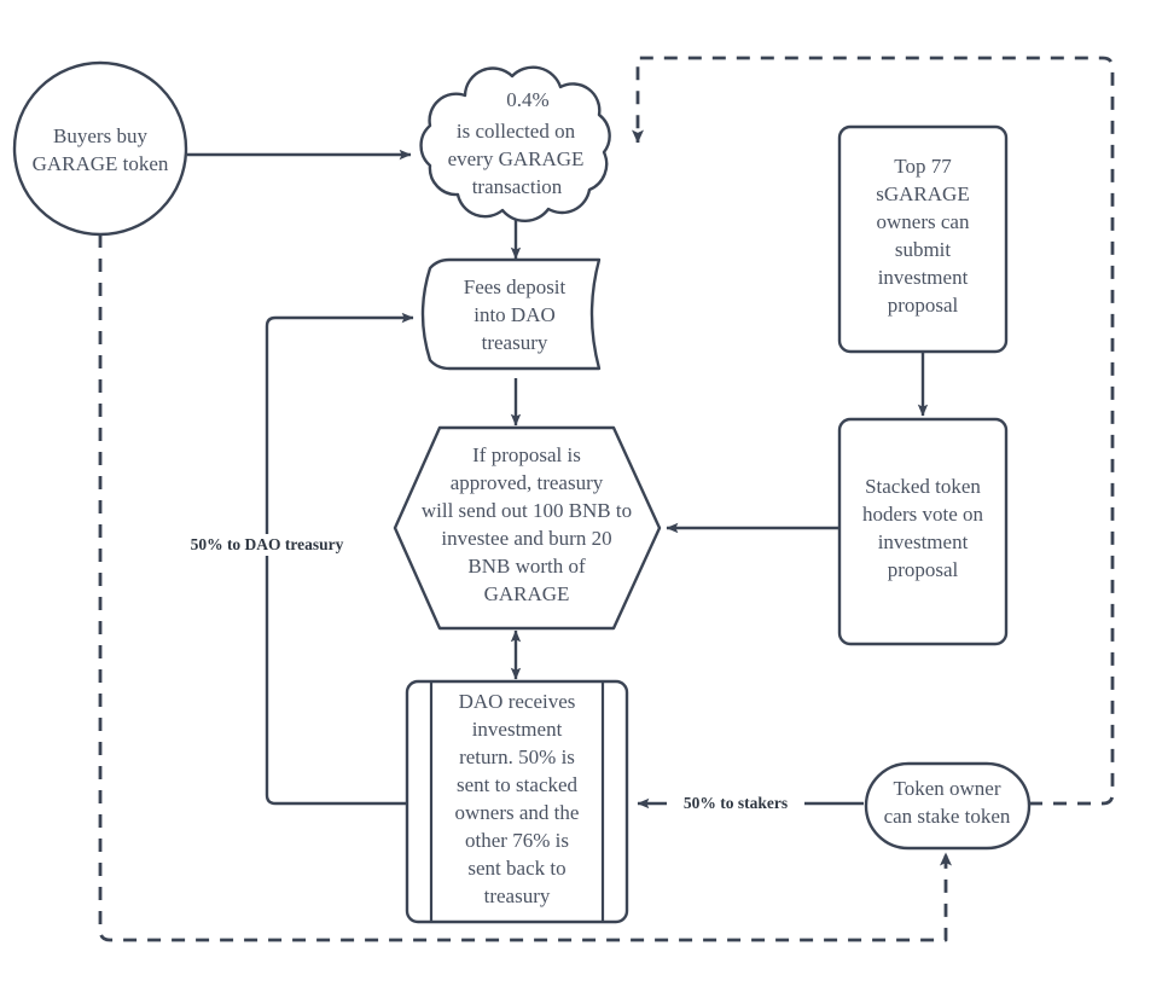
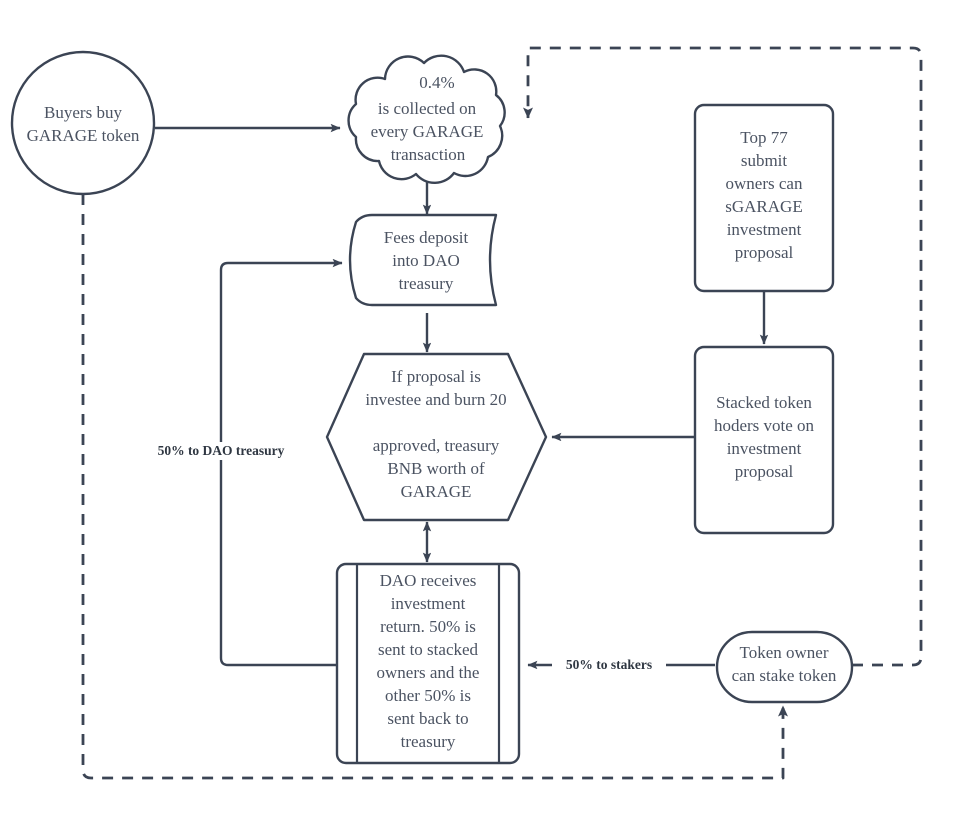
  50% to DAO treasury
  50% to stakers
  Buyers buy
  GARAGE token
  0.4%
  is collected on
  every GARAGE
  transaction
  Fees deposit
  into DAO
  treasury
  If proposal is
- approved, treasury
+ investee and burn 20
- will send out 100 BNB to
- investee and burn 20
+ approved, treasury
  BNB worth of
  GARAGE
  DAO receives
  investment
  return. 50% is
  sent to stacked
  owners and the
- other 76% is
+ other 50% is
  sent back to
  treasury
  Top 77
- sGARAGE
+ submit
  owners can
- submit
+ sGARAGE
  investment
  proposal
  Stacked token
  hoders vote on
  investment
  proposal
  Token owner
  can stake token
